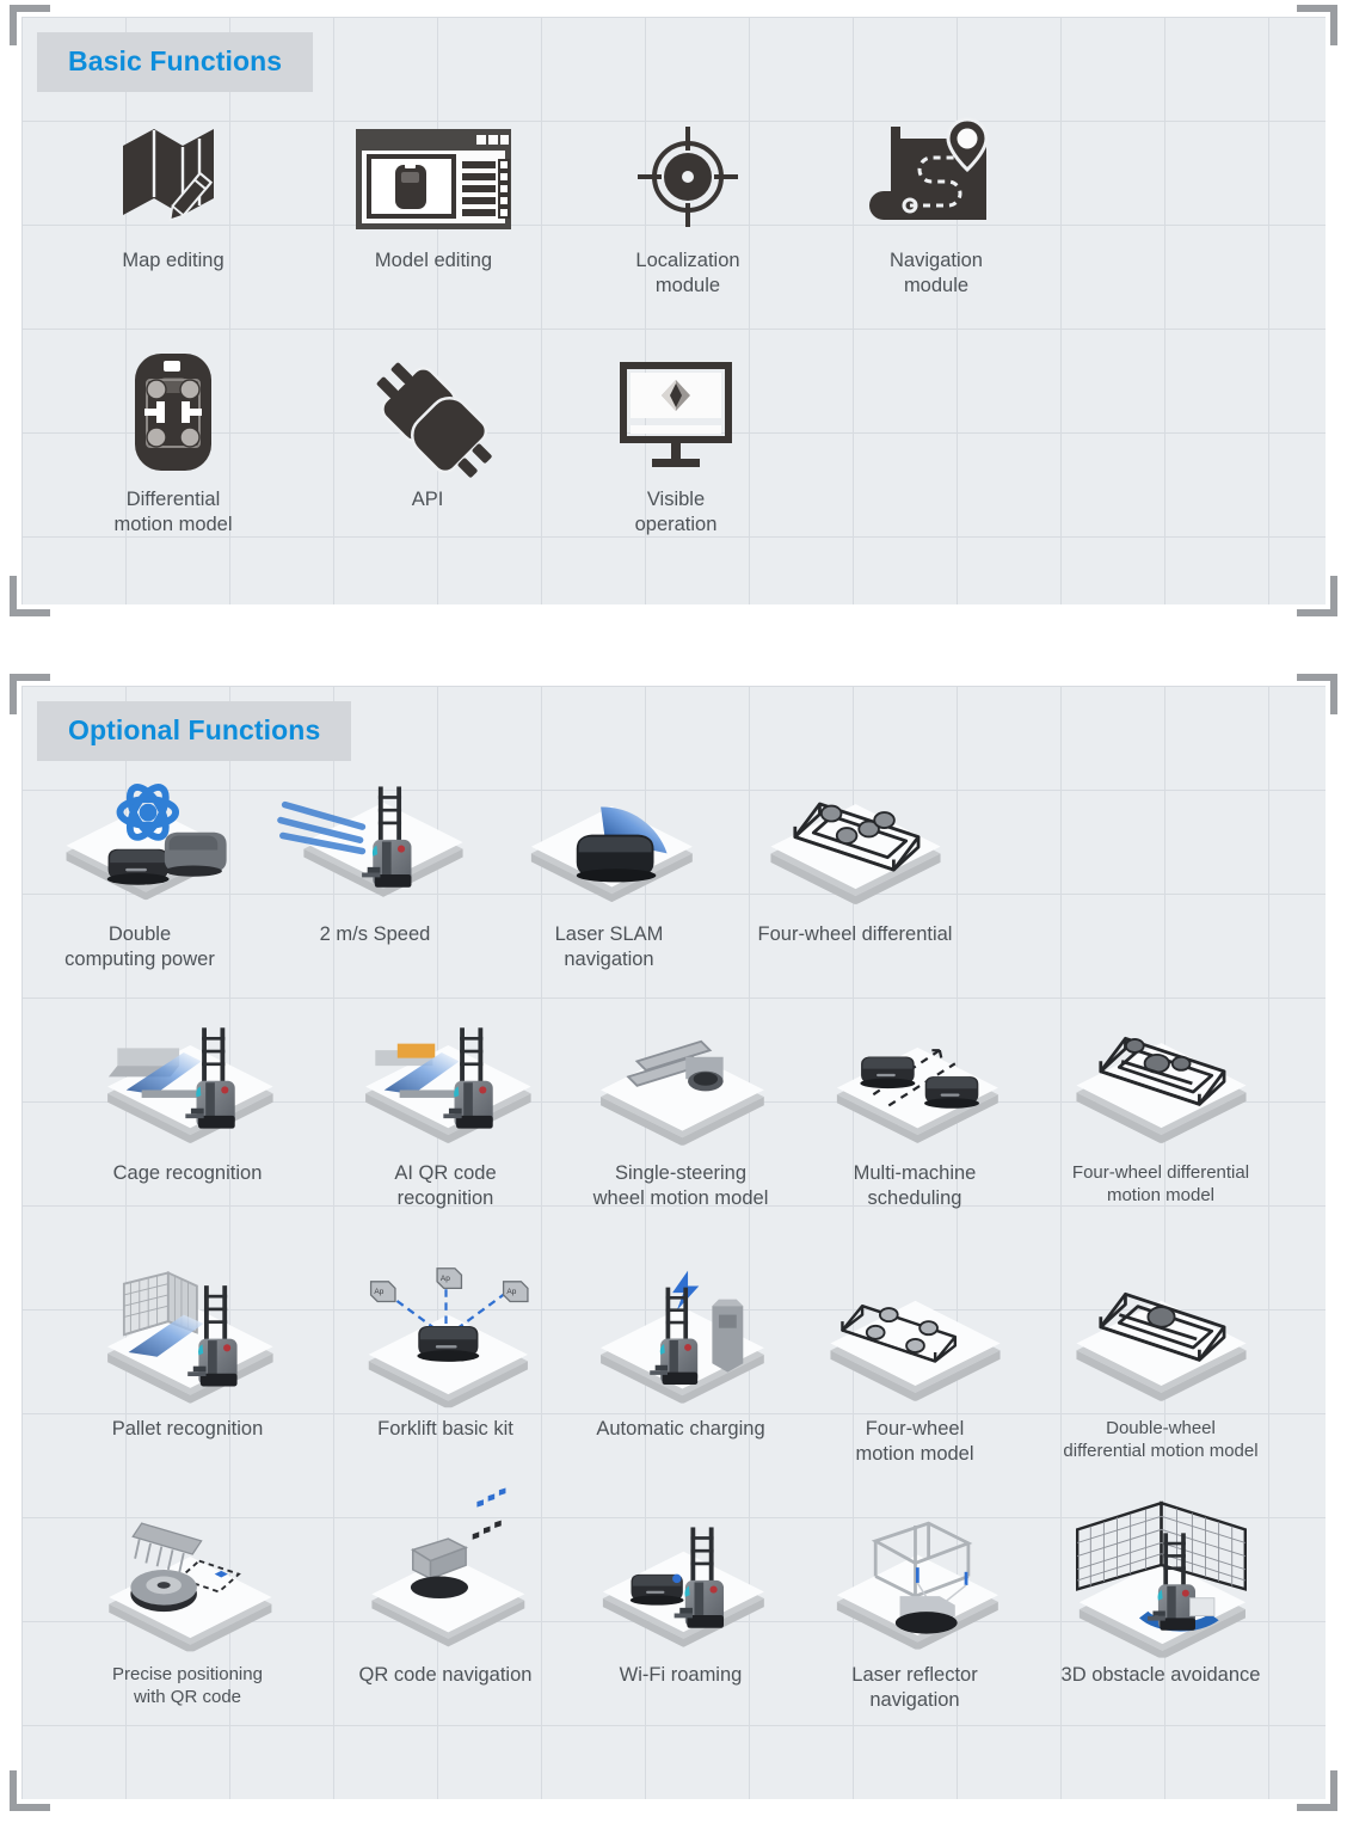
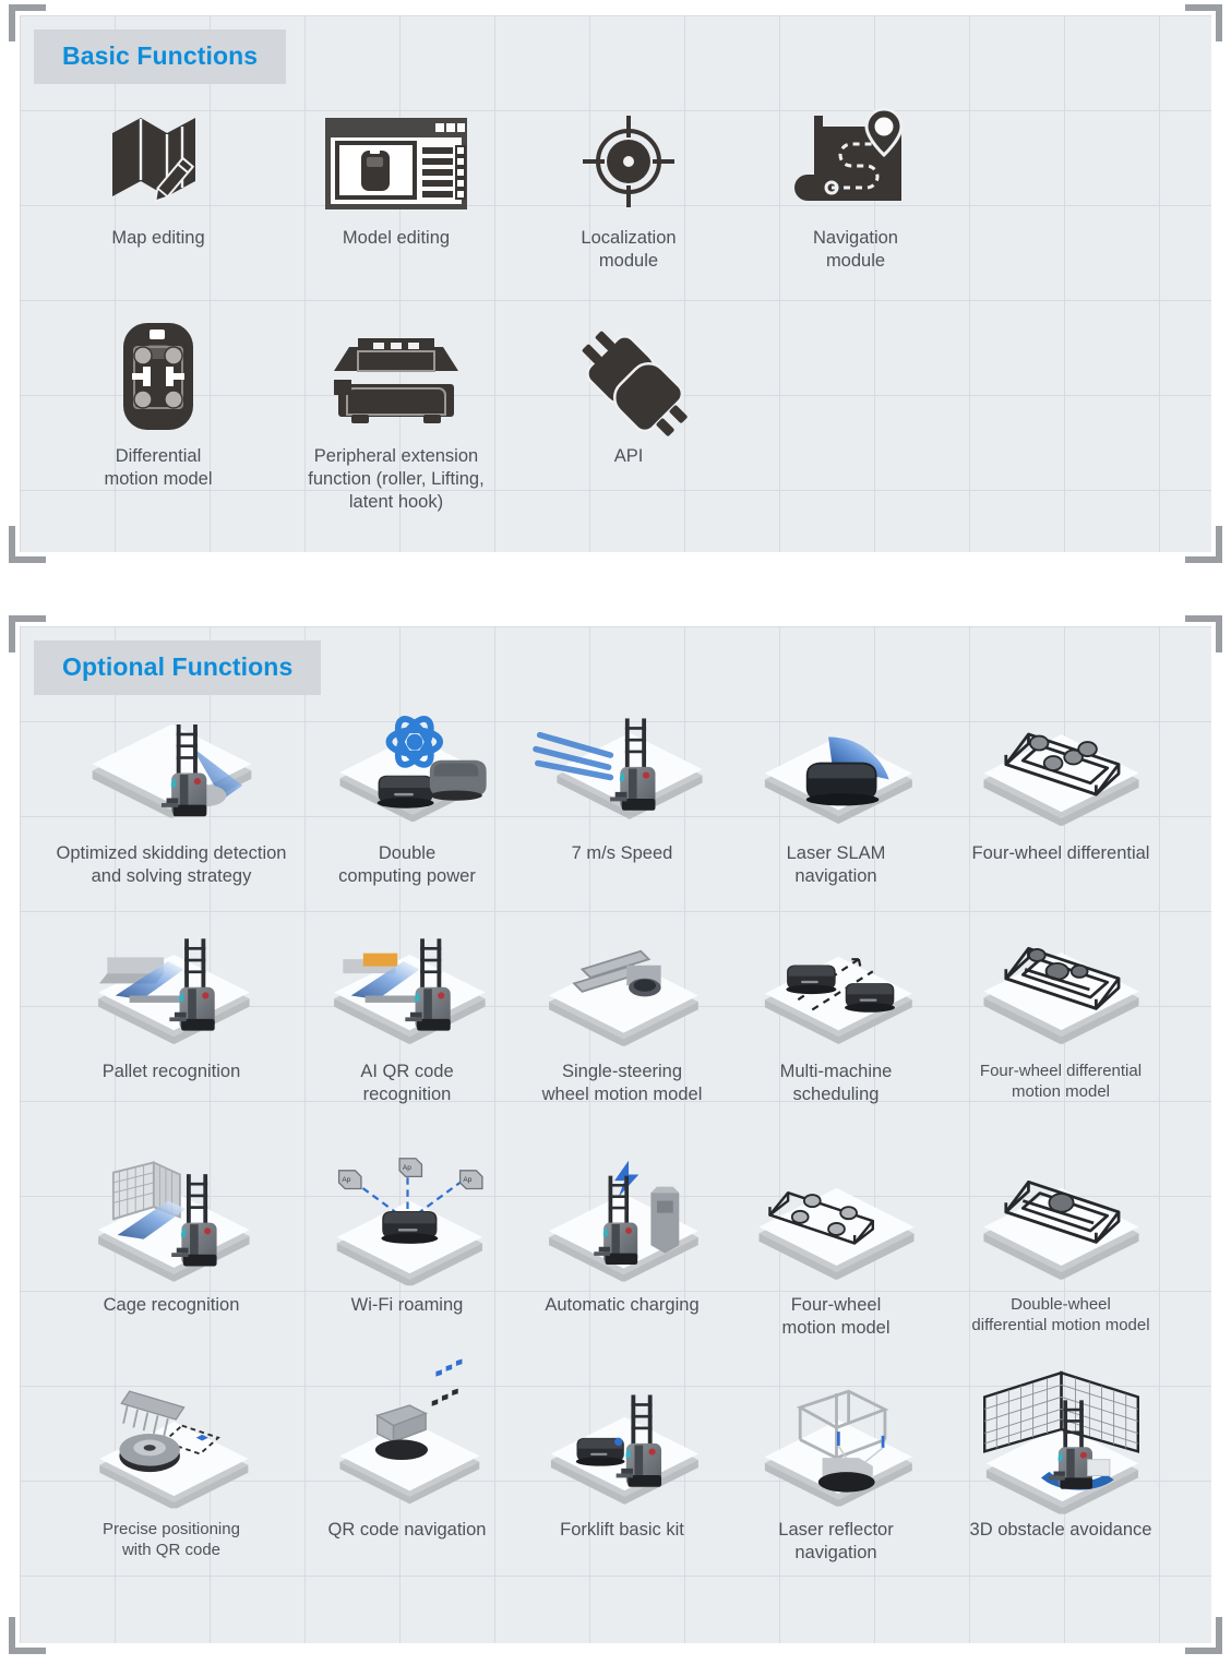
  Basic Functions
  Map editing
  Model editing
  Localization
  module
  Navigation
  module
  Differential
  motion model
+ Peripheral extension
+ function (roller, Lifting,
+ latent hook)
  API
- Visible
- operation
  Optional Functions
+ Optimized skidding detection
+ and solving strategy
  Double
  computing power
- 2 m/s Speed
+ 7 m/s Speed
  Laser SLAM
  navigation
  Four-wheel differential
- Cage recognition
+ Pallet recognition
  AI QR code
  recognition
  Single-steering
  wheel motion model
  Multi-machine
  scheduling
  Four-wheel differential
  motion model
- Pallet recognition
+ Cage recognition
- Forklift basic kit
+ Wi-Fi roaming
  Automatic charging
  Four-wheel
  motion model
  Double-wheel
  differential motion model
  Precise positioning
  with QR code
  QR code navigation
- Wi-Fi roaming
+ Forklift basic kit
  Laser reflector
  navigation
  3D obstacle avoidance
